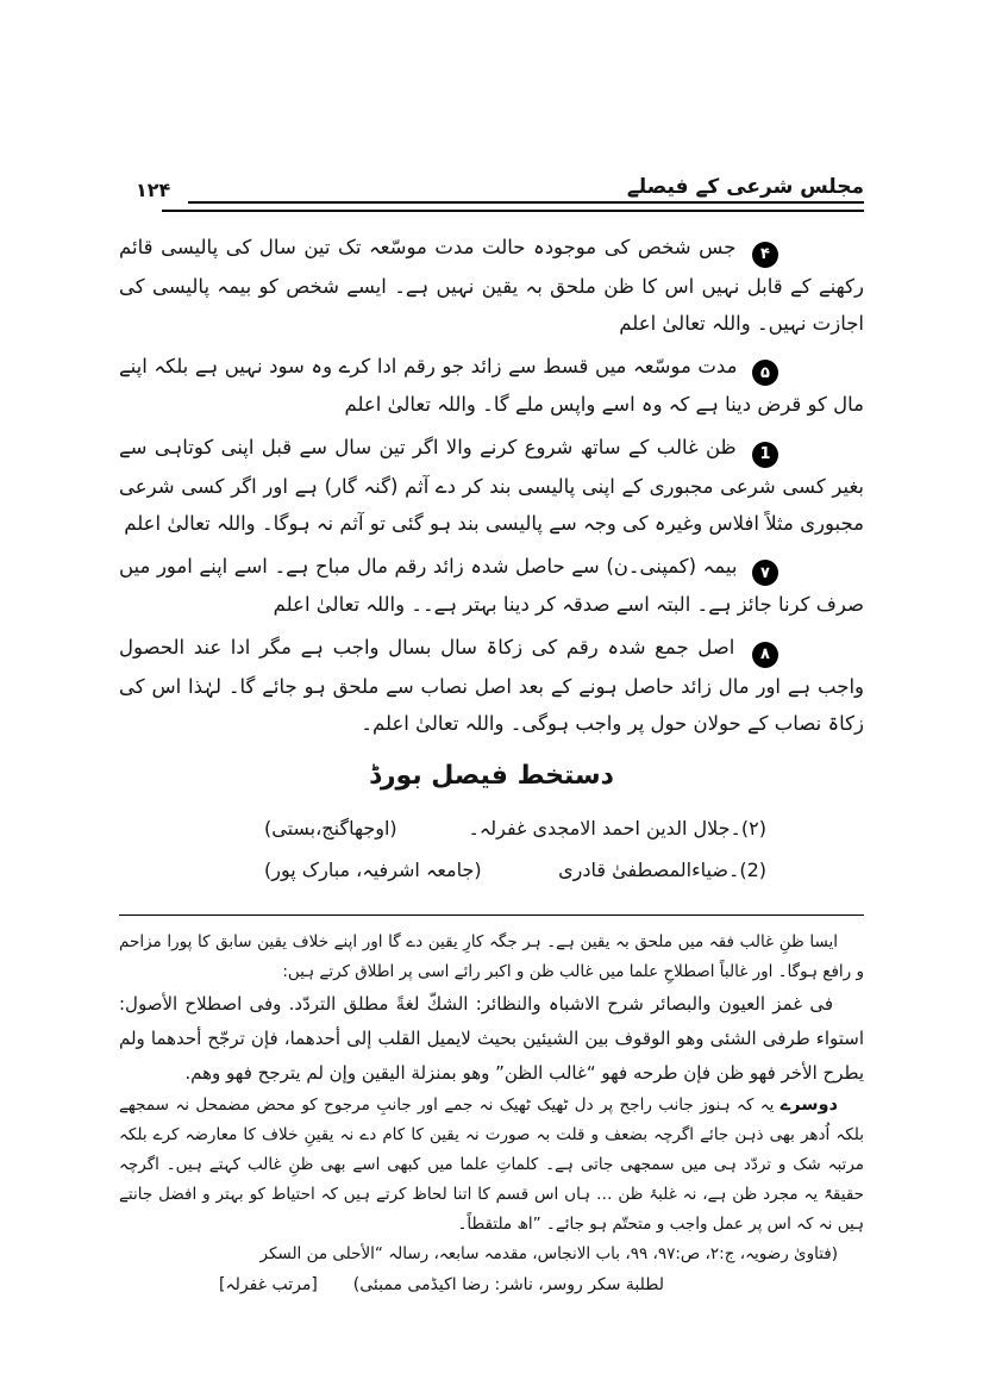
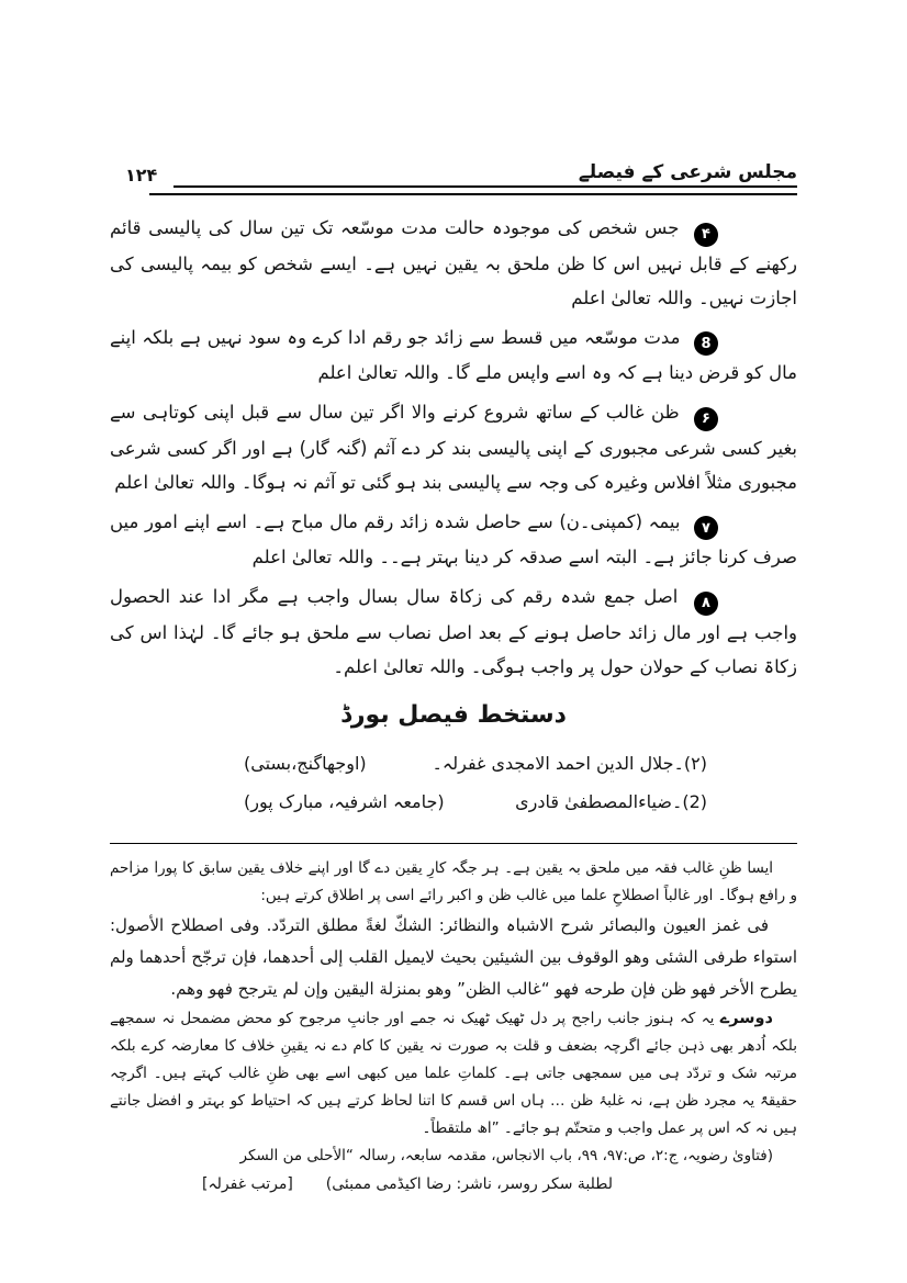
  مجلس شرعی کے فیصلے
  ۱۲۴
  ۴ جس شخص کی موجودہ حالت مدت موسّعہ تک تین سال کی پالیسی قائم رکھنے کے قابل نہیں اس کا ظن ملحق بہ یقین نہیں ہے۔ ایسے شخص کو بیمہ پالیسی کی اجازت نہیں۔ واللہ تعالیٰ اعلم
- ۵ مدت موسّعہ میں قسط سے زائد جو رقم ادا کرے وہ سود نہیں ہے بلکہ اپنے مال کو قرض دینا ہے کہ وہ اسے واپس ملے گا۔ واللہ تعالیٰ اعلم
+ 8 مدت موسّعہ میں قسط سے زائد جو رقم ادا کرے وہ سود نہیں ہے بلکہ اپنے مال کو قرض دینا ہے کہ وہ اسے واپس ملے گا۔ واللہ تعالیٰ اعلم
- 1 ظن غالب کے ساتھ شروع کرنے والا اگر تین سال سے قبل اپنی کوتاہی سے بغیر کسی شرعی مجبوری کے اپنی پالیسی بند کر دے آثم (گنہ گار) ہے اور اگر کسی شرعی مجبوری مثلاً افلاس وغیرہ کی وجہ سے پالیسی بند ہو گئی تو آثم نہ ہوگا۔ واللہ تعالیٰ اعلم
+ ۶ ظن غالب کے ساتھ شروع کرنے والا اگر تین سال سے قبل اپنی کوتاہی سے بغیر کسی شرعی مجبوری کے اپنی پالیسی بند کر دے آثم (گنہ گار) ہے اور اگر کسی شرعی مجبوری مثلاً افلاس وغیرہ کی وجہ سے پالیسی بند ہو گئی تو آثم نہ ہوگا۔ واللہ تعالیٰ اعلم
  ۷ بیمہ (کمپنی۔ن) سے حاصل شدہ زائد رقم مال مباح ہے۔ اسے اپنے امور میں صرف کرنا جائز ہے۔ البتہ اسے صدقہ کر دینا بہتر ہے۔۔ واللہ تعالیٰ اعلم
  ۸ اصل جمع شدہ رقم کی زکاۃ سال بسال واجب ہے مگر ادا عند الحصول واجب ہے اور مال زائد حاصل ہونے کے بعد اصل نصاب سے ملحق ہو جائے گا۔ لہٰذا اس کی زکاۃ نصاب کے حولان حول پر واجب ہوگی۔ واللہ تعالیٰ اعلم۔
  دستخط فیصل بورڈ
  (۲)۔جلال الدین احمد الامجدی غفرلہ۔
  (اوجھاگنج،بستی)
  (2)۔ضیاءالمصطفیٰ قادری
  (جامعہ اشرفیہ، مبارک پور)
  ایسا ظنِ غالب فقہ میں ملحق بہ یقین ہے۔ ہر جگہ کارِ یقین دے گا اور اپنے خلاف یقین سابق کا پورا مزاحم و رافع ہوگا۔ اور غالباً اصطلاحِ علما میں غالب ظن و اکبر رائے اسی پر اطلاق کرتے ہیں:
  فی غمز العیون والبصائر شرح الاشباہ والنظائر: الشكّ لغةً مطلق التردّد. وفی اصطلاح الأصول: استواء طرفی الشئی وهو الوقوف بین الشیئین بحیث لایمیل القلب إلی أحدهما، فإن ترجّح أحدهما ولم یطرح الأخر فهو ظن فإن طرحه فهو “غالب الظن” وهو بمنزلة الیقین وإن لم یترجح فهو وهم.
  دوسرے یہ کہ ہنوز جانب راجح پر دل ٹھیک ٹھیک نہ جمے اور جانبِ مرجوح کو محض مضمحل نہ سمجھے بلکہ اُدھر بھی ذہن جائے اگرچہ بضعف و قلت بہ صورت نہ یقین کا کام دے نہ یقینِ خلاف کا معارضہ کرے بلکہ مرتبہ شک و تردّد ہی میں سمجھی جاتی ہے۔ کلماتِ علما میں کبھی اسے بھی ظنِ غالب کہتے ہیں۔ اگرچہ حقیقۃً یہ مجرد ظن ہے، نہ غلبۂ ظن … ہاں اس قسم کا اتنا لحاظ کرتے ہیں کہ احتیاط کو بہتر و افضل جانتے ہیں نہ کہ اس پر عمل واجب و متحتّم ہو جائے۔ ”اھ ملتقطاً۔
  (فتاویٰ رضویہ، ج:۲، ص:۹۷، ۹۹، باب الانجاس، مقدمہ سابعہ، رسالہ “الأحلی من السکر
  لطلبة سکر روسر، ناشر: رضا اکیڈمی ممبئی)
  [مرتب غفرلہ]
